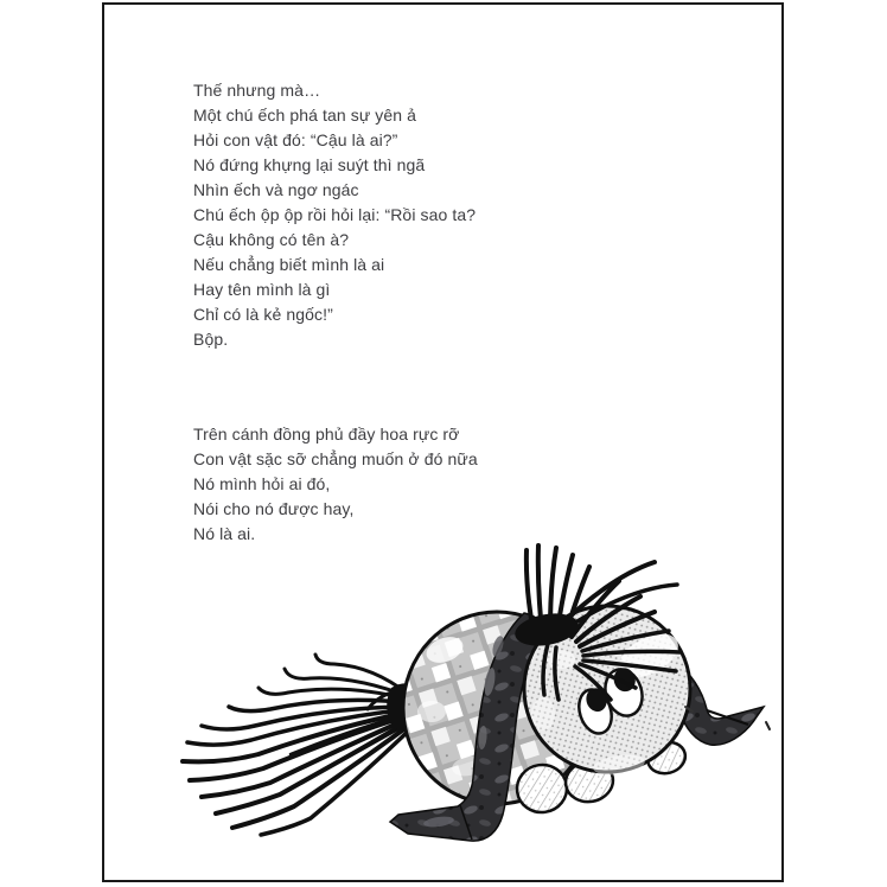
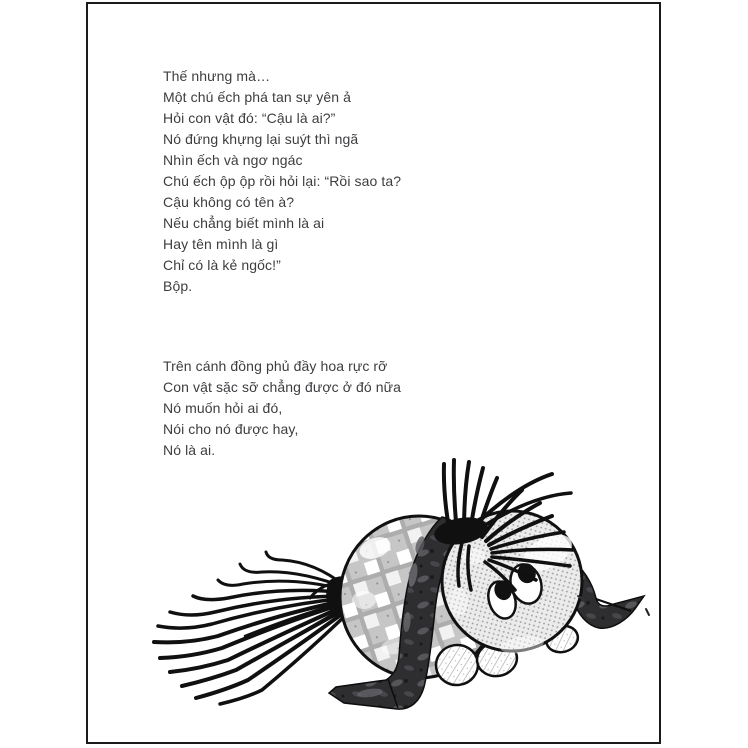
  Thế nhưng mà…
  Một chú ếch phá tan sự yên ả
  Hỏi con vật đó: “Cậu là ai?”
  Nó đứng khựng lại suýt thì ngã
  Nhìn ếch và ngơ ngác
  Chú ếch ộp ộp rồi hỏi lại: “Rồi sao ta?
  Cậu không có tên à?
  Nếu chẳng biết mình là ai
  Hay tên mình là gì
  Chỉ có là kẻ ngốc!”
  Bộp.
  Trên cánh đồng phủ đầy hoa rực rỡ
- Con vật sặc sỡ chẳng muốn ở đó nữa
+ Con vật sặc sỡ chẳng được ở đó nữa
- Nó mình hỏi ai đó,
+ Nó muốn hỏi ai đó,
  Nói cho nó được hay,
  Nó là ai.
